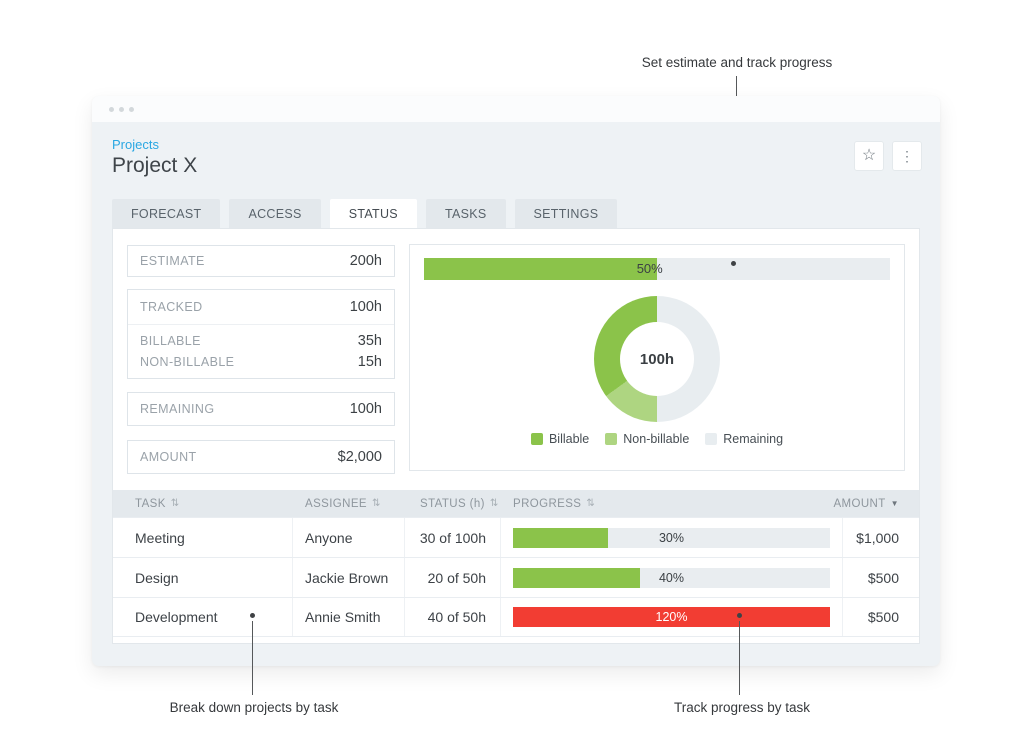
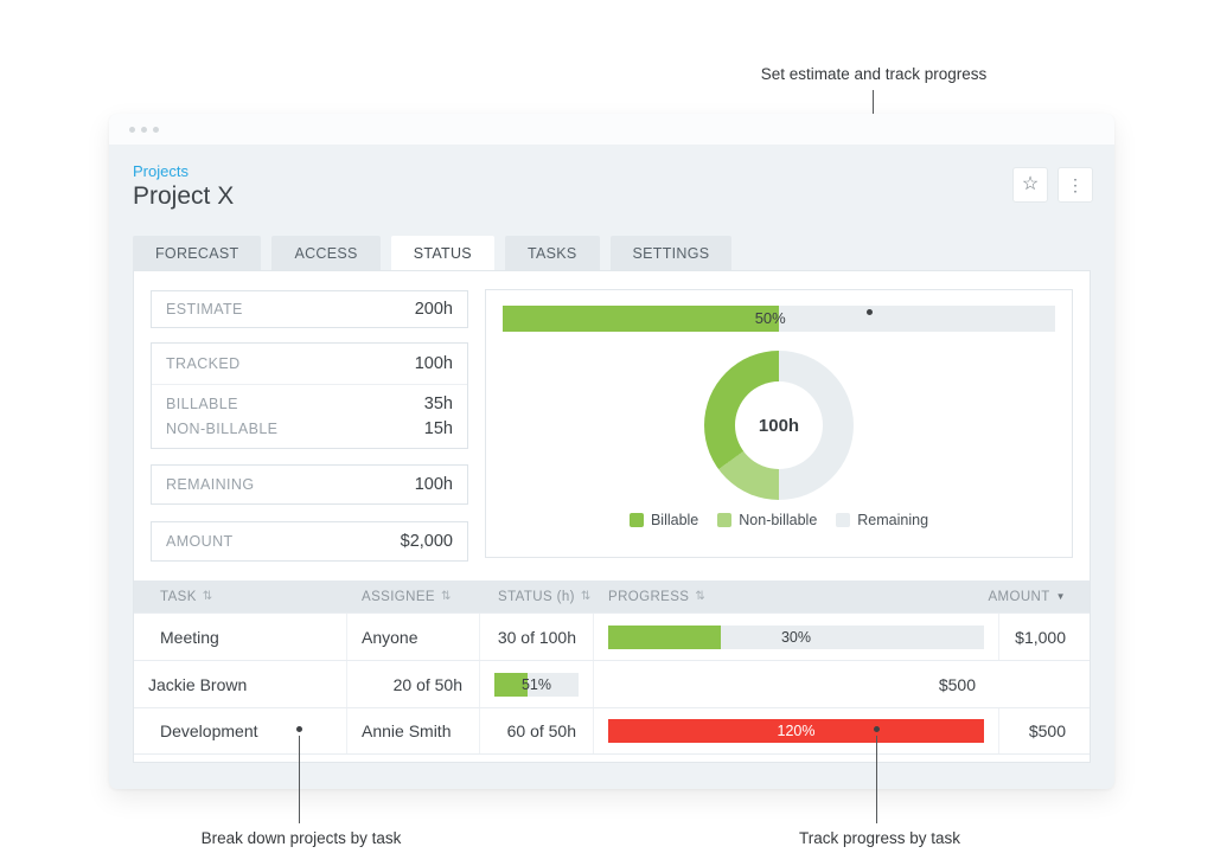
  Set estimate and track progress
  Projects
  Project X
  ☆
  ⋮
  FORECAST
  ACCESS
  STATUS
  TASKS
  SETTINGS
  ESTIMATE
  200h
  TRACKED
  100h
  BILLABLE
  35h
  NON-BILLABLE
  15h
  REMAINING
  100h
  AMOUNT
  $2,000
  50%
  100h
  Billable
  Non-billable
  Remaining
  TASK
  ⇅
  ASSIGNEE
  ⇅
  STATUS (h)
  ⇅
  PROGRESS
  ⇅
  AMOUNT
  ▼
  Meeting
  Anyone
  30 of 100h
  30%
  $1,000
- Design
  Jackie Brown
  20 of 50h
- 40%
+ 51%
  $500
  Development
  Annie Smith
- 40 of 50h
+ 60 of 50h
  120%
  $500
  Break down projects by task
  Track progress by task
